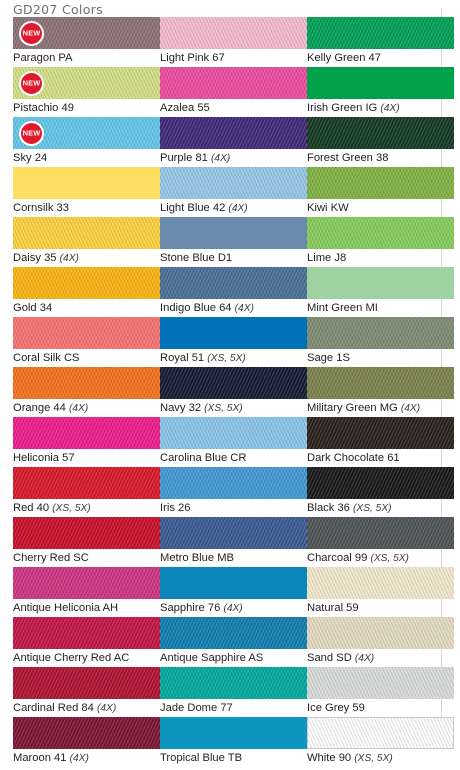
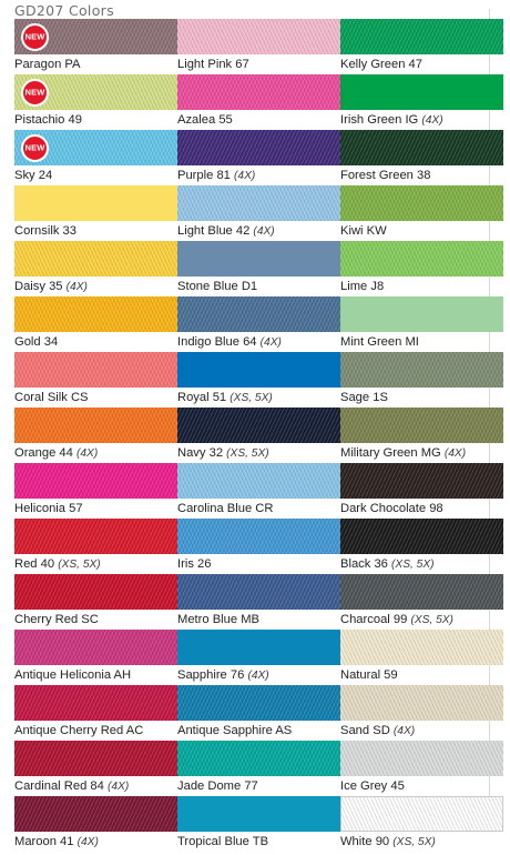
  GD207 Colors
  NEW
  Paragon PA
  Light Pink 67
  Kelly Green 47
  NEW
  Pistachio 49
  Azalea 55
  Irish Green IG (4X)
  NEW
  Sky 24
  Purple 81 (4X)
  Forest Green 38
  Cornsilk 33
  Light Blue 42 (4X)
  Kiwi KW
  Daisy 35 (4X)
  Stone Blue D1
  Lime J8
  Gold 34
  Indigo Blue 64 (4X)
  Mint Green MI
  Coral Silk CS
  Royal 51 (XS, 5X)
  Sage 1S
  Orange 44 (4X)
  Navy 32 (XS, 5X)
  Military Green MG (4X)
  Heliconia 57
  Carolina Blue CR
- Dark Chocolate 61
+ Dark Chocolate 98
  Red 40 (XS, 5X)
  Iris 26
  Black 36 (XS, 5X)
  Cherry Red SC
  Metro Blue MB
  Charcoal 99 (XS, 5X)
  Antique Heliconia AH
  Sapphire 76 (4X)
  Natural 59
  Antique Cherry Red AC
  Antique Sapphire AS
  Sand SD (4X)
  Cardinal Red 84 (4X)
  Jade Dome 77
- Ice Grey 59
+ Ice Grey 45
  Maroon 41 (4X)
  Tropical Blue TB
  White 90 (XS, 5X)
